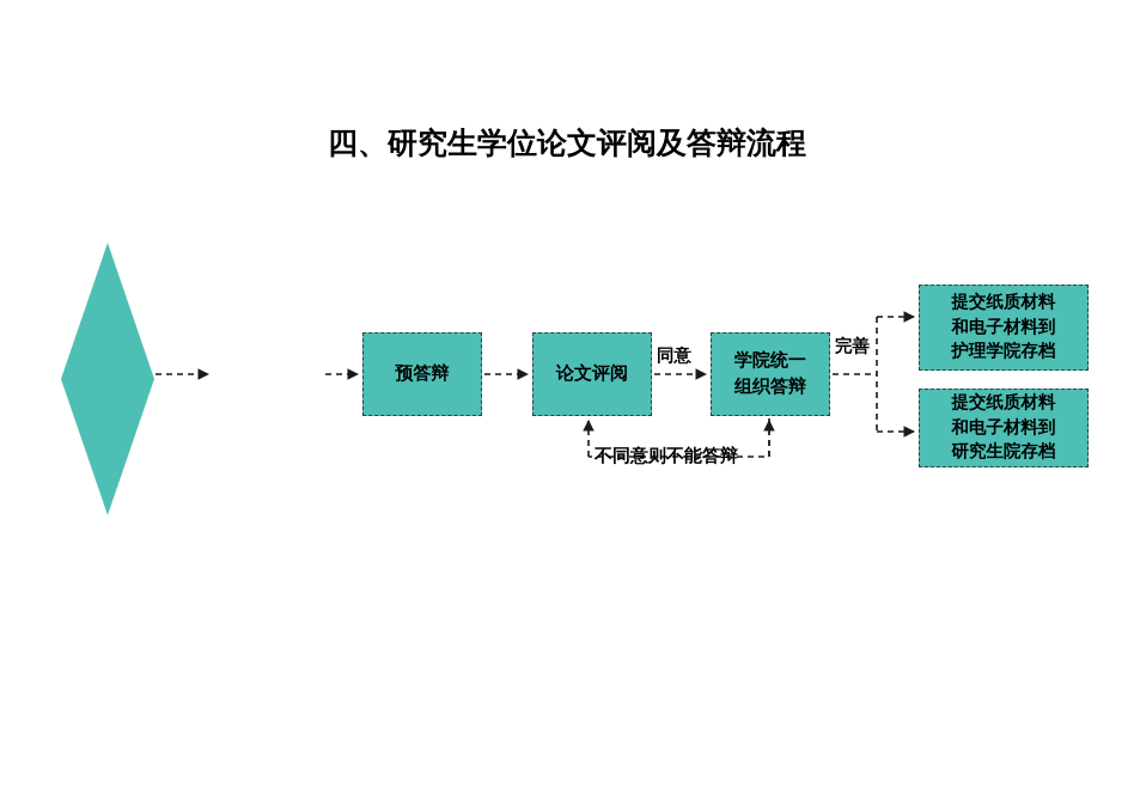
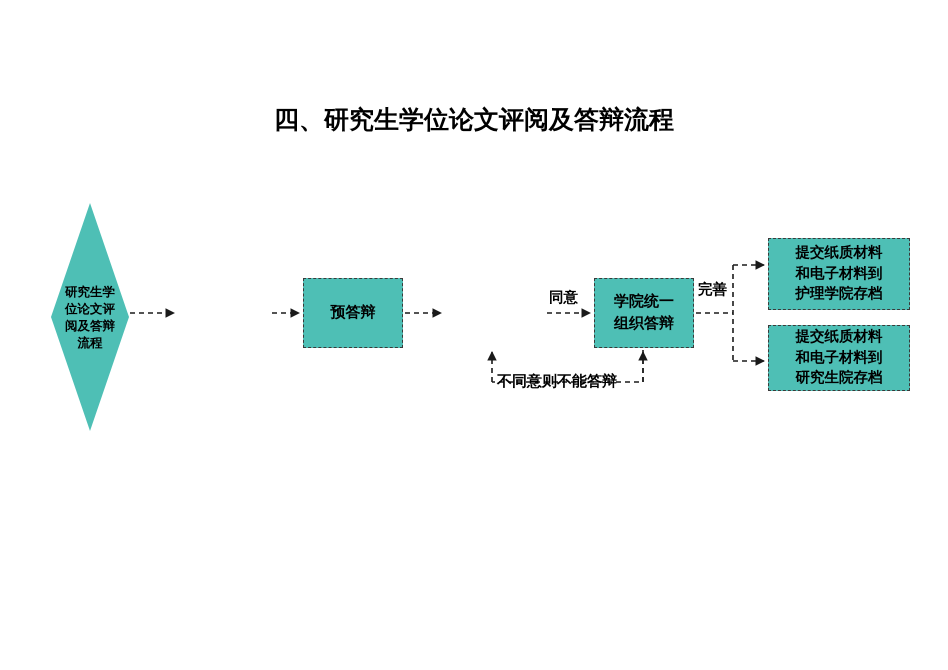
  四、研究生学位论文评阅及答辩流程
+ 研究生学
+ 位论文评
+ 阅及答辩
+ 流程
  预答辩
- 论文评阅
  学院统一
  组织答辩
  提交纸质材料
  和电子材料到
  护理学院存档
  提交纸质材料
  和电子材料到
  研究生院存档
  同意
  完善
  不同意则不能答辩
